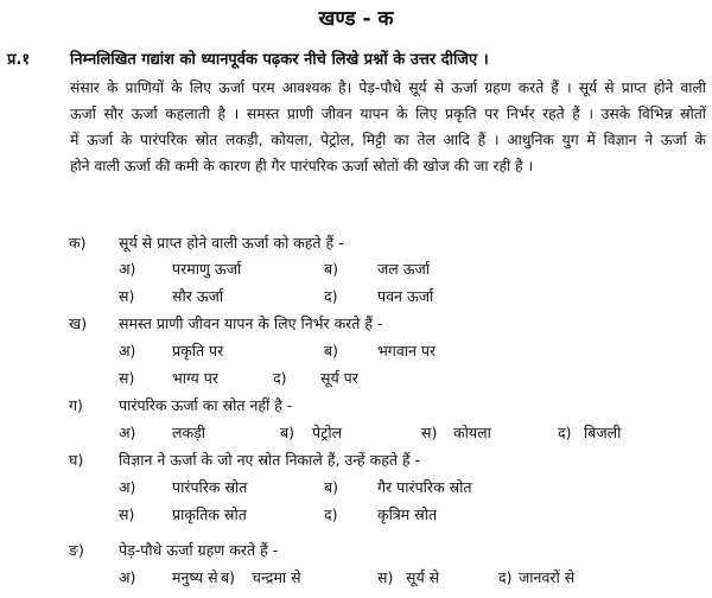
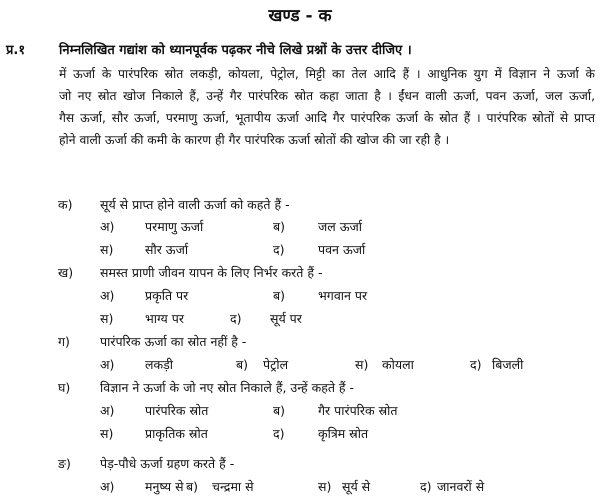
  खण्ड - क
  प्र.१
  निम्नलिखित गद्यांश को ध्यानपूर्वक पढ़कर नीचे लिखे प्रश्नों के उत्तर दीजिए ।
- संसार के प्राणियों के लिए ऊर्जा परम आवश्यक है। पेड़-पौधे सूर्य से ऊर्जा ग्रहण करते हैं । सूर्य से प्राप्त होने वाली
- ऊर्जा सौर ऊर्जा कहलाती है । समस्त प्राणी जीवन यापन के लिए प्रकृति पर निर्भर रहते हैं । उसके विभिन्न स्रोतों
  में ऊर्जा के पारंपरिक स्रोत लकड़ी, कोयला, पेट्रोल, मिट्टी का तेल आदि हैं । आधुनिक युग में विज्ञान ने ऊर्जा के
+ जो नए स्रोत खोज निकाले हैं, उन्हें गैर पारंपरिक स्रोत कहा जाता है । ईंधन वाली ऊर्जा, पवन ऊर्जा, जल ऊर्जा,
+ गैस ऊर्जा, सौर ऊर्जा, परमाणु ऊर्जा, भूतापीय ऊर्जा आदि गैर पारंपरिक ऊर्जा के स्रोत हैं । पारंपरिक स्रोतों से प्राप्त
  होने वाली ऊर्जा की कमी के कारण ही गैर पारंपरिक ऊर्जा स्रोतों की खोज की जा रही है ।
  क)
  सूर्य से प्राप्त होने वाली ऊर्जा को कहते हैं -
  अ)
  परमाणु ऊर्जा
  ब)
  जल ऊर्जा
  स)
  सौर ऊर्जा
  द)
  पवन ऊर्जा
  ख)
  समस्त प्राणी जीवन यापन के लिए निर्भर करते हैं -
  अ)
  प्रकृति पर
  ब)
  भगवान पर
  स)
  भाग्य पर
  द)
  सूर्य पर
  ग)
  पारंपरिक ऊर्जा का स्रोत नहीं है -
  अ)
  लकड़ी
  ब)
  पेट्रोल
  स)
  कोयला
  द)
  बिजली
  घ)
  विज्ञान ने ऊर्जा के जो नए स्रोत निकाले हैं, उन्हें कहते हैं -
  अ)
  पारंपरिक स्रोत
  ब)
  गैर पारंपरिक स्रोत
  स)
  प्राकृतिक स्रोत
  द)
  कृत्रिम स्रोत
  ङ)
  पेड़-पौधे ऊर्जा ग्रहण करते हैं -
  अ)
  मनुष्य से
  ब)
  चन्द्रमा से
  स)
  सूर्य से
  द)
  जानवरों से
